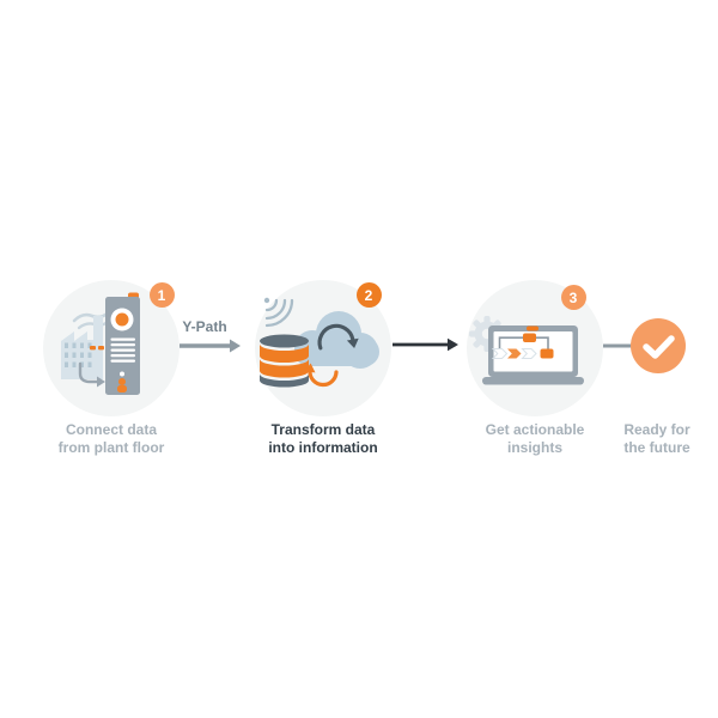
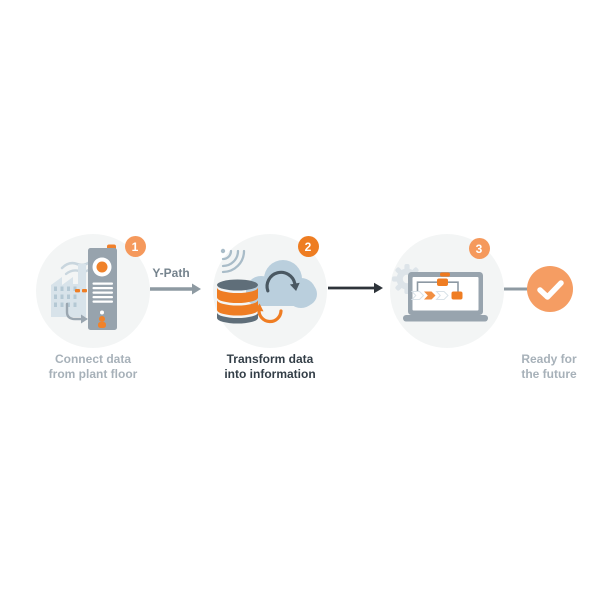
  1
  Y-Path
  2
  3
  Connect data
  from plant floor
  Transform data
  into information
- Get actionable
- insights
  Ready for
  the future
